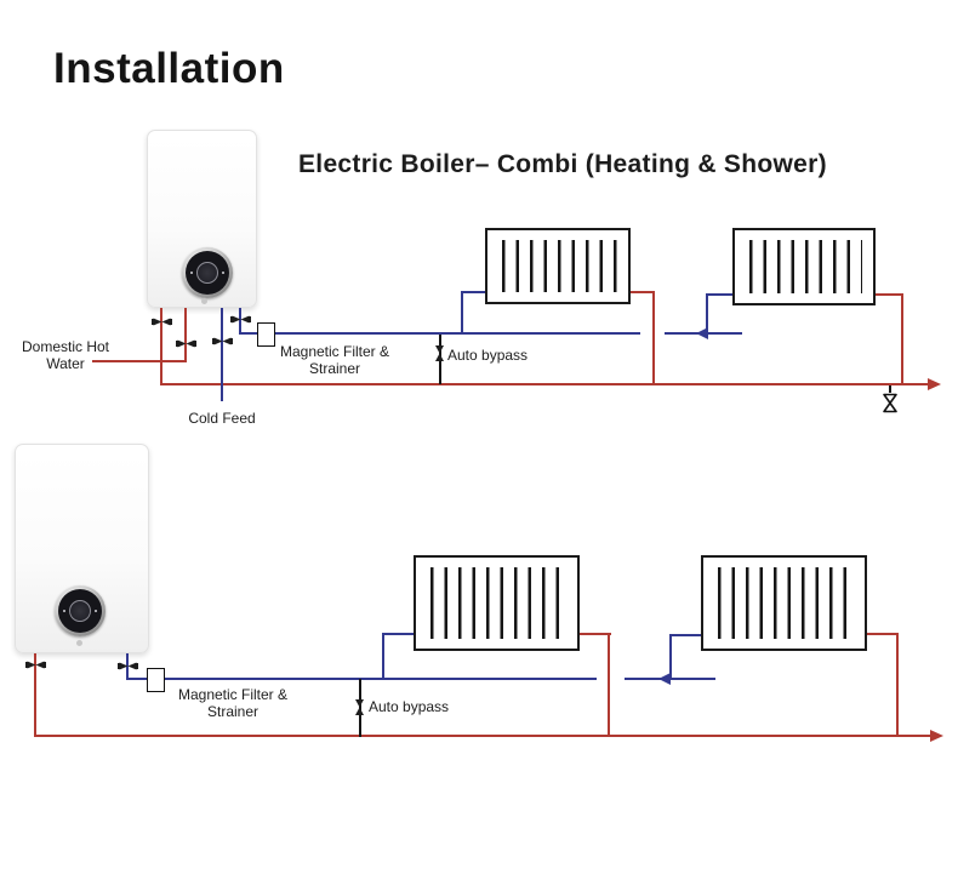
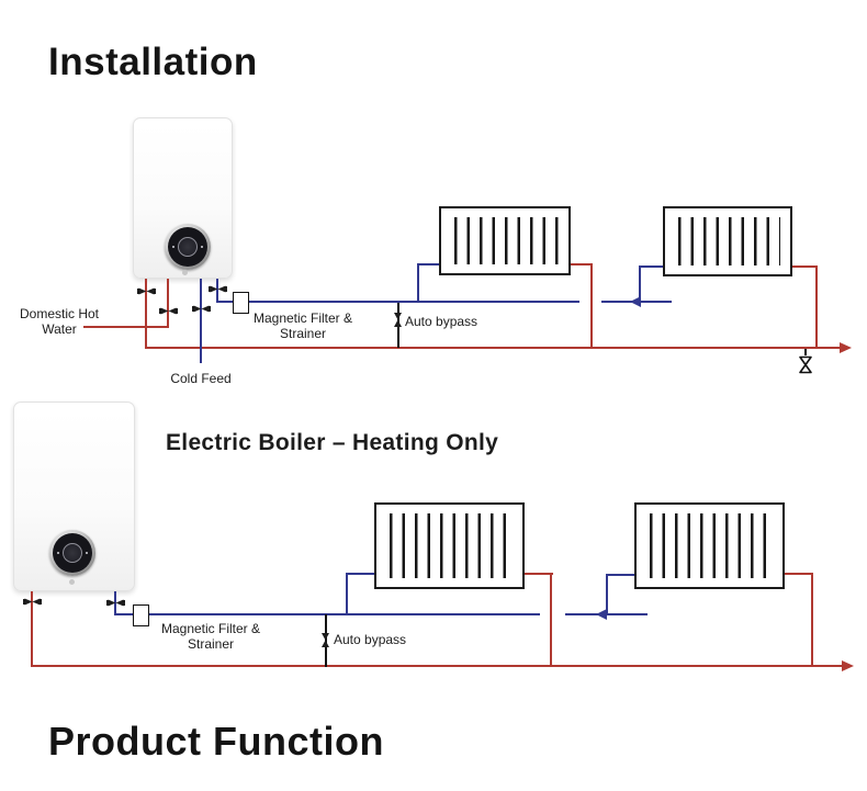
  Installation
- Electric Boiler– Combi (Heating & Shower)
  Domestic Hot Water
  Cold Feed
  Magnetic Filter & Strainer
  Auto bypass
+ Electric Boiler – Heating Only
  Magnetic Filter & Strainer
  Auto bypass
+ Product Function
